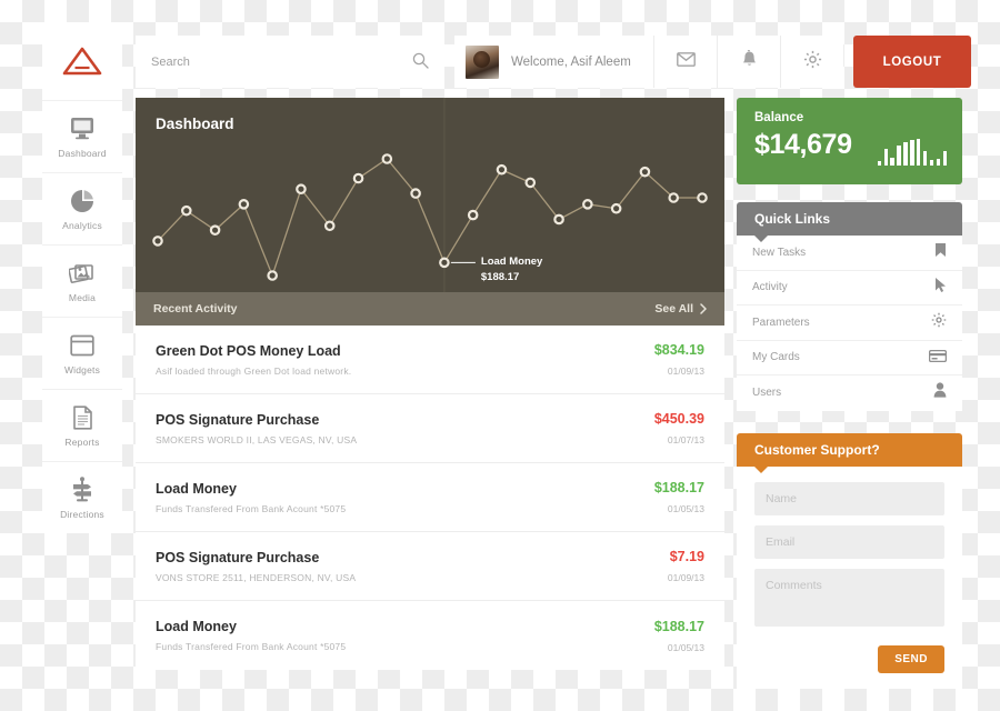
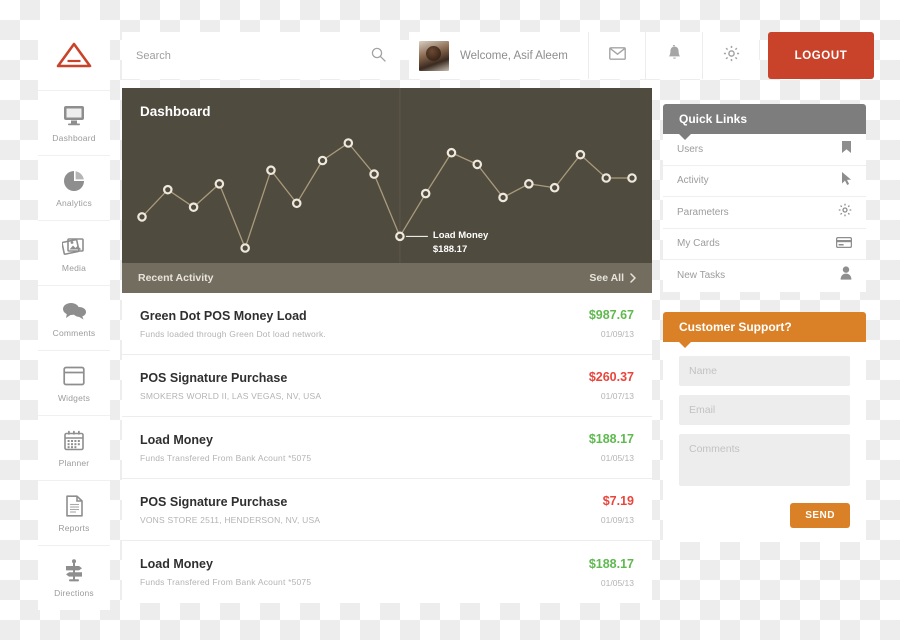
  Dashboard
  Analytics
  Media
+ Comments
  Widgets
+ Planner
  Reports
  Directions
  Search
  Welcome, Asif Aleem
  LOGOUT
  Dashboard
  Load Money
  $188.17
  Recent Activity
  See All
  Green Dot POS Money Load
- Asif loaded through Green Dot load network.
+ Funds loaded through Green Dot load network.
- $834.19
+ $987.67
  01/09/13
  POS Signature Purchase
  SMOKERS WORLD II, LAS VEGAS, NV, USA
- $450.39
+ $260.37
  01/07/13
  Load Money
  Funds Transfered From Bank Acount *5075
  $188.17
  01/05/13
  POS Signature Purchase
  VONS STORE 2511, HENDERSON, NV, USA
  $7.19
  01/09/13
  Load Money
  Funds Transfered From Bank Acount *5075
  $188.17
  01/05/13
- Balance
- $14,679
  Quick Links
- New Tasks
+ Users
  Activity
  Parameters
  My Cards
- Users
+ New Tasks
  Customer Support?
  Name Email Comments
  SEND
